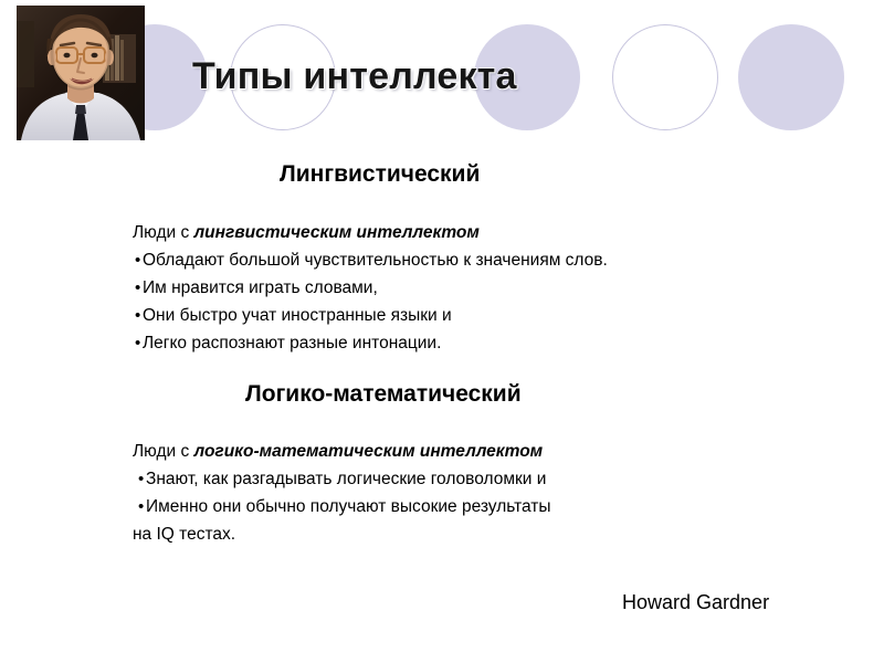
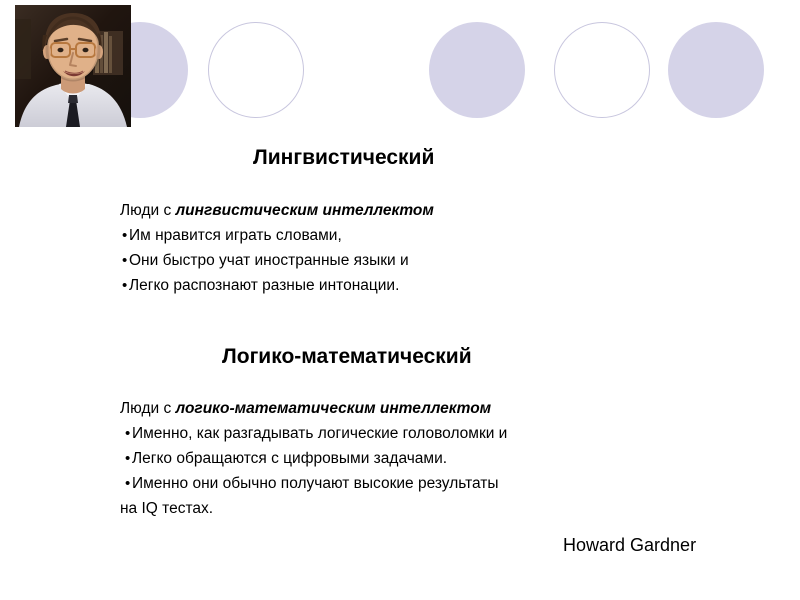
- Типы интеллекта
  Лингвистический
  Люди с лингвистическим интеллектом
- •Обладают большой чувствительностью к значениям слов.
  •Им нравится играть словами,
  •Они быстро учат иностранные языки и
  •Легко распознают разные интонации.
  Логико-математический
  Люди с логико-математическим интеллектом
- •Знают, как разгадывать логические головоломки и
+ •Именно, как разгадывать логические головоломки и
+ •Легко обращаются с цифровыми задачами.
  •Именно они обычно получают высокие результаты
  на IQ тестах.
  Howard Gardner
